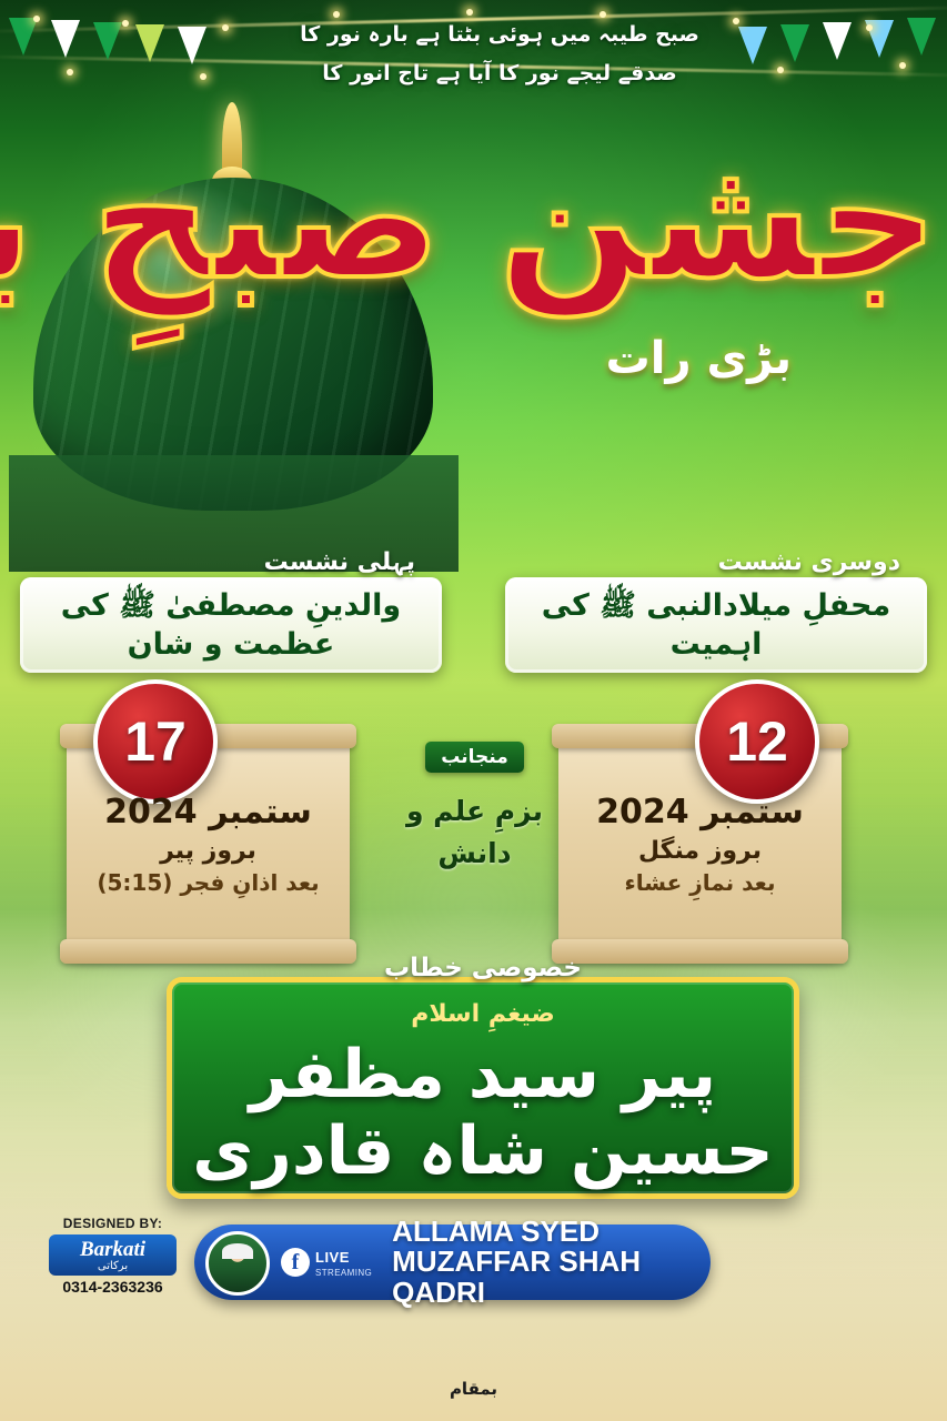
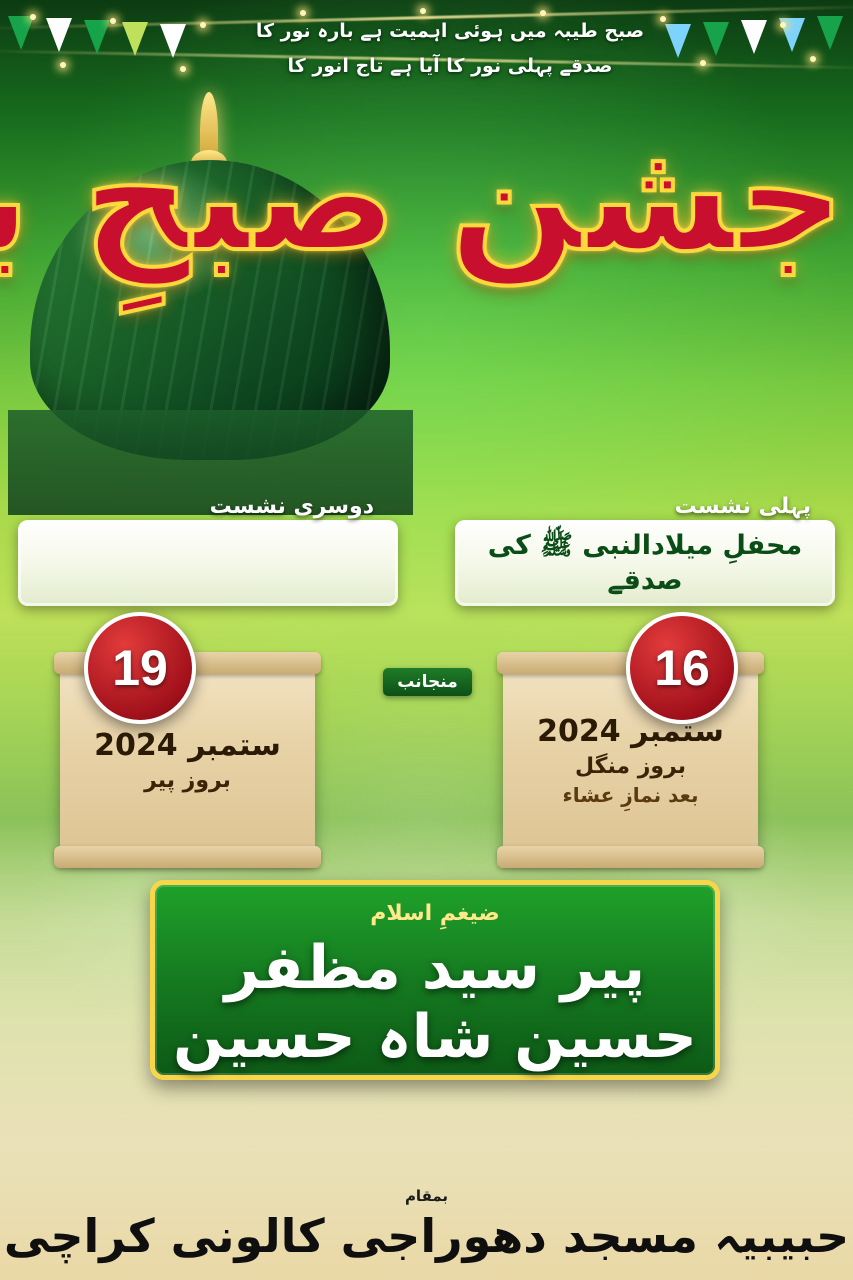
- صبح طیبہ میں ہوئی بٹتا ہے بارہ نور کا
+ صبح طیبہ میں ہوئی اہمیت ہے بارہ نور کا
- صدقے لیجے نور کا آیا ہے تاج انور کا
+ صدقے پہلی نور کا آیا ہے تاج انور کا
- بڑی رات
- دوسری نشست
+ پہلی نشست
- محفلِ میلادالنبی ﷺ کی اہمیت
+ محفلِ میلادالنبی ﷺ کی صدقے
- پہلی نشست
+ دوسری نشست
- والدینِ مصطفیٰ ﷺ کی عظمت و شان
- 12
+ 16
  ستمبر 2024
  بروز منگل
  بعد نمازِ عشاء
- 17
+ 19
  ستمبر 2024
  بروز پیر
- بعد اذانِ فجر (5:15)
  منجانب
- بزمِ علم و دانش
- خصوصی خطاب
  ضیغمِ اسلام
- پیر سید مظفر حسین شاہ قادری
+ پیر سید مظفر حسین شاہ حسین
- DESIGNED BY:
- Barkati
- برکاتی
- 0314-2363236
- f
- LIVE
- STREAMING
- ALLAMA SYED
- MUZAFFAR SHAH QADRI
  بمقام
+ حبیبیہ مسجد دھوراجی کالونی کراچی
